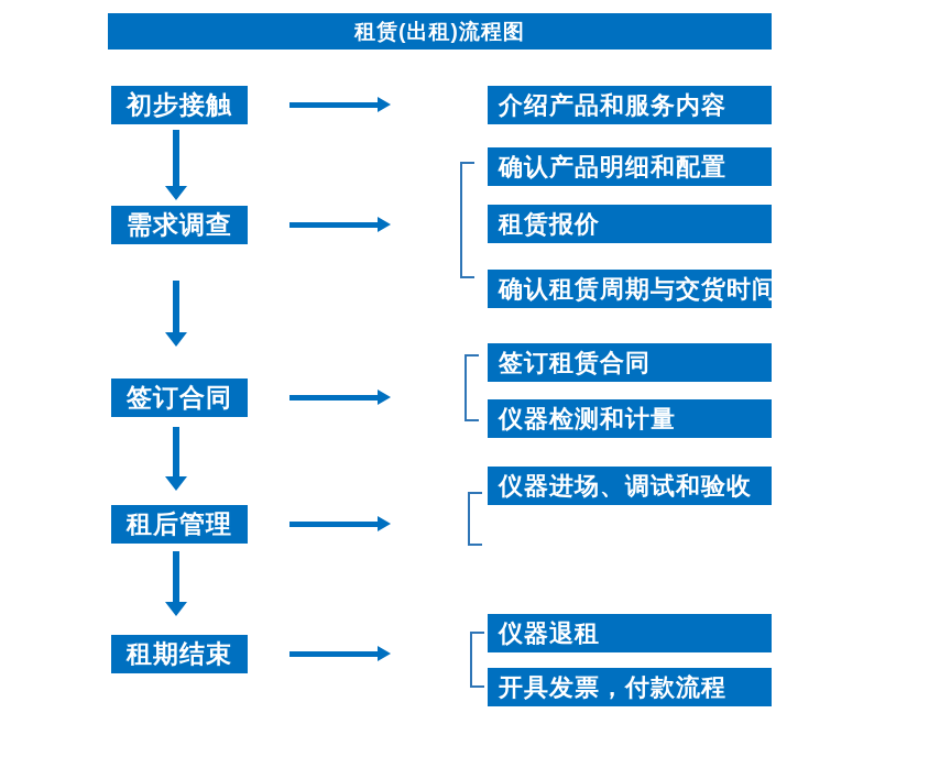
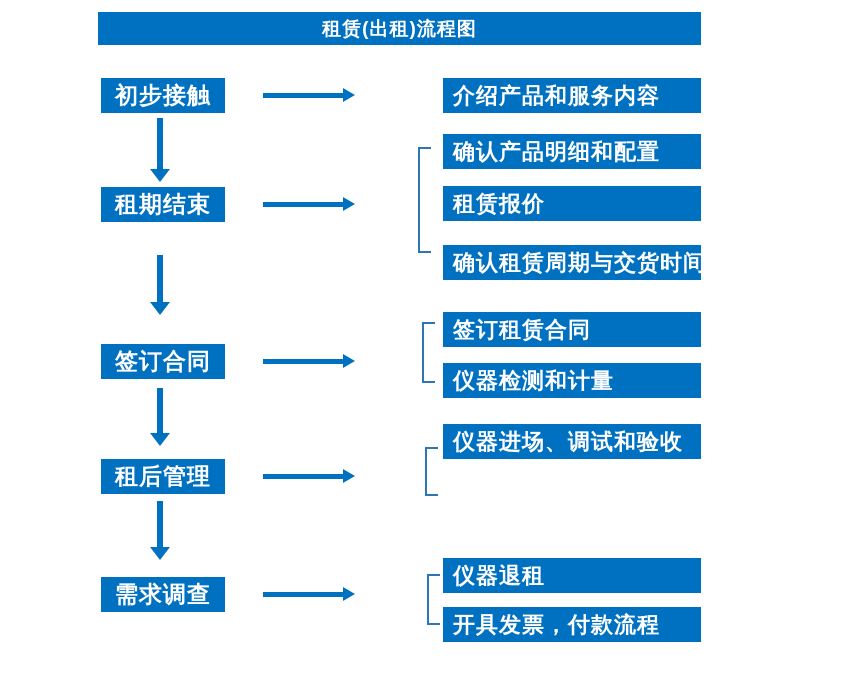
  租赁(出租)流程图
  初步接触
- 需求调查
+ 租期结束
  签订合同
  租后管理
- 租期结束
+ 需求调查
  介绍产品和服务内容
  确认产品明细和配置
  租赁报价
  确认租赁周期与交货时间
  签订租赁合同
  仪器检测和计量
  仪器进场、调试和验收
  仪器退租
  开具发票，付款流程
